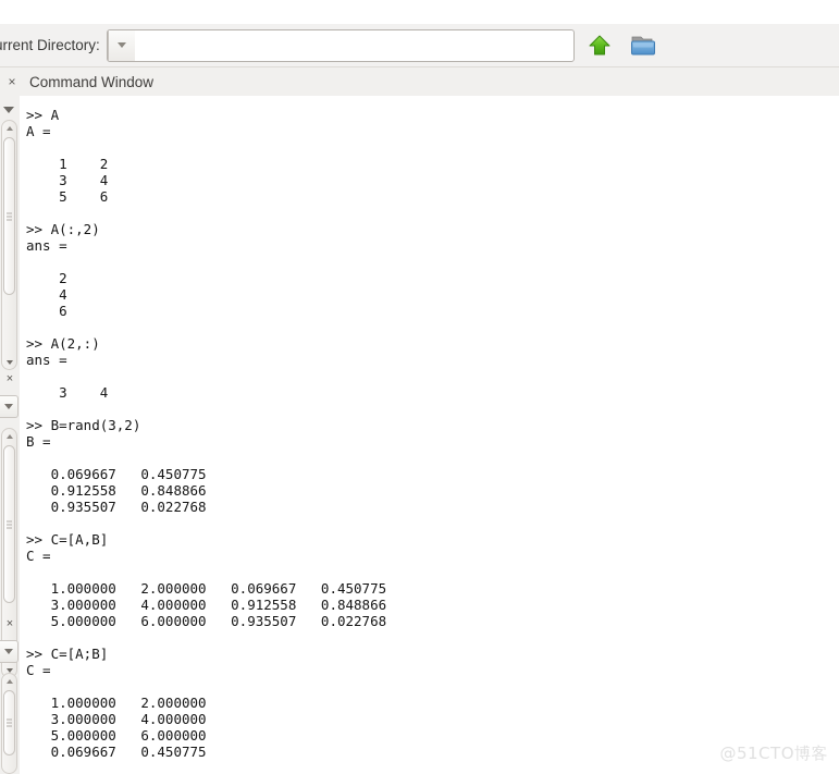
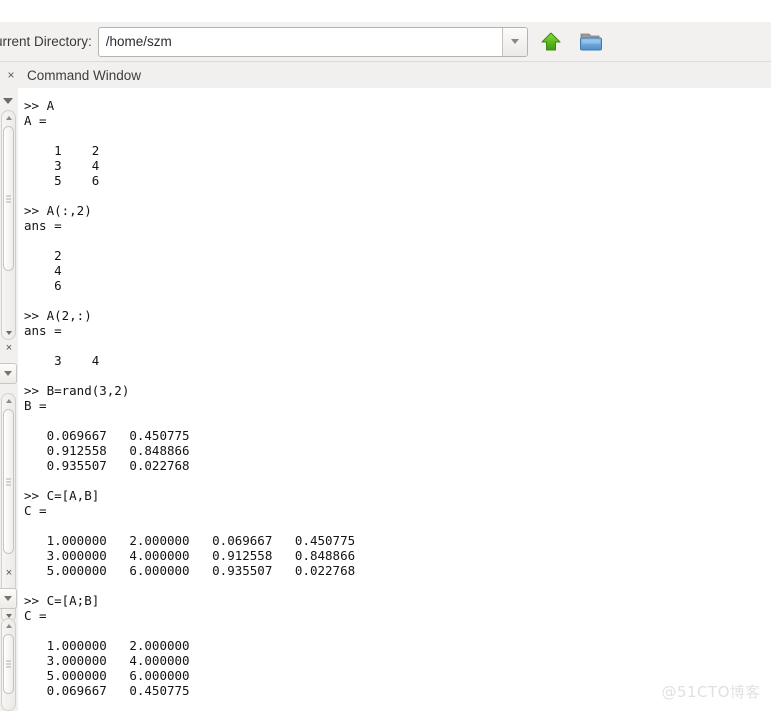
  rrent Directory:
+ /home/szm
  ×
  Command Window
  ×
  ×
  >> A
  A =
  1 2
  3 4
  5 6
  >> A(:,2)
  ans =
  2
  4
  6
  >> A(2,:)
  ans =
  3 4
  >> B=rand(3,2)
  B =
  0.069667 0.450775
  0.912558 0.848866
  0.935507 0.022768
  >> C=[A,B]
  C =
  1.000000 2.000000 0.069667 0.450775
  3.000000 4.000000 0.912558 0.848866
  5.000000 6.000000 0.935507 0.022768
  >> C=[A;B]
  C =
  1.000000 2.000000
  3.000000 4.000000
  5.000000 6.000000
  0.069667 0.450775
  @51CTO博客
